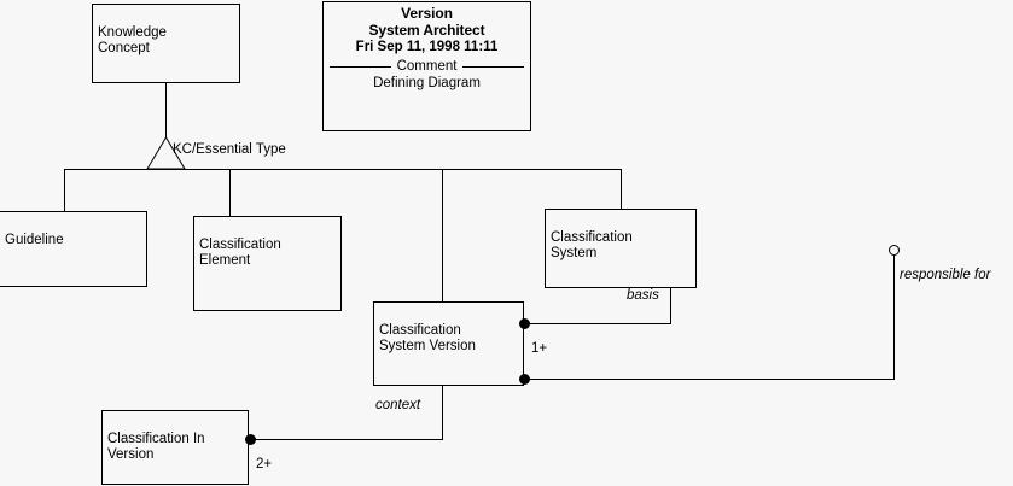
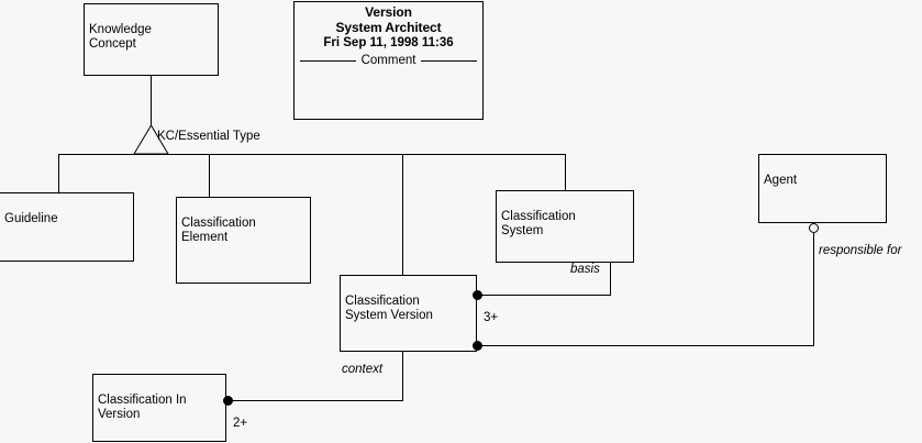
  Version
  System Architect
- Fri Sep 11, 1998 11:11
+ Fri Sep 11, 1998 11:36
  Comment
- Defining Diagram
  Knowledge
  Concept
  Guideline
  Classification
  Element
  Classification
  System
  Classification
  System Version
  Classification In
  Version
+ Agent
  KC/Essential Type
  basis
- 1+
+ 3+
  responsible for
  context
  2+
